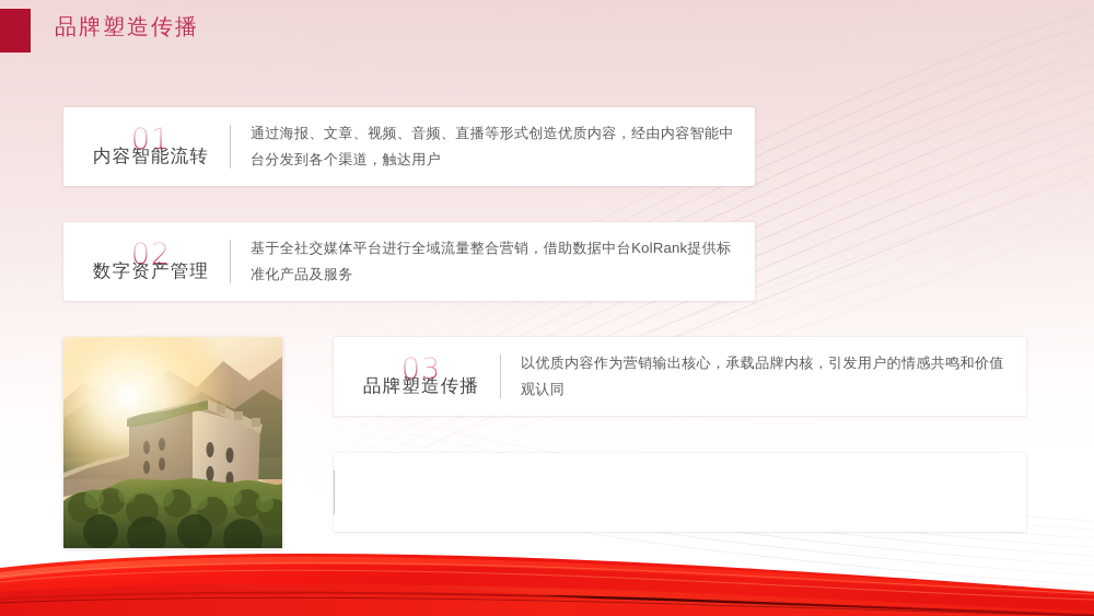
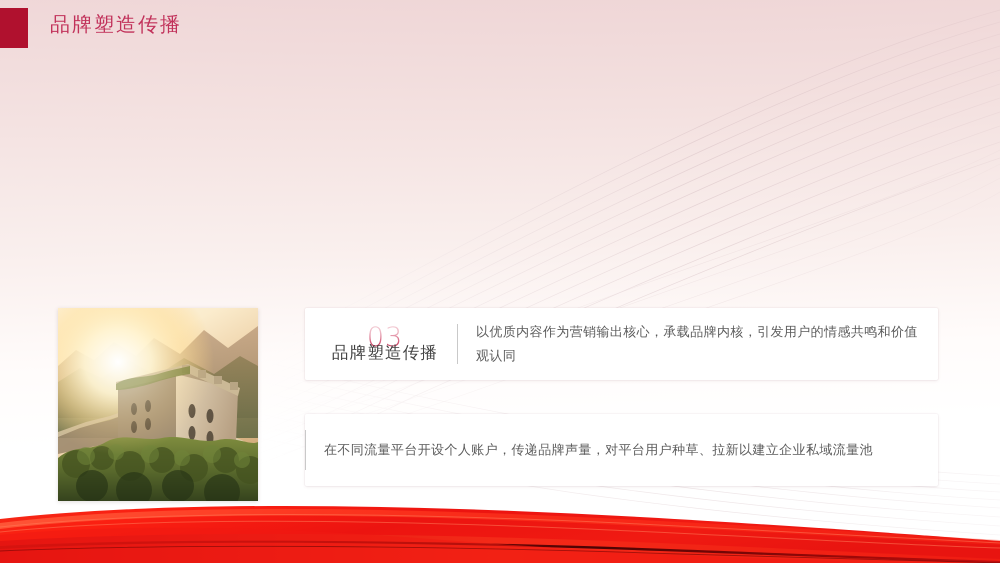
  品牌塑造传播
- 01
- 内容智能流转
- 通过海报、文章、视频、音频、直播等形式创造优质内容，经由内容智能中台分发到各个渠道，触达用户
- 02
- 数字资产管理
- 基于全社交媒体平台进行全域流量整合营销，借助数据中台KolRank提供标准化产品及服务
  03
  品牌塑造传播
  以优质内容作为营销输出核心，承载品牌内核，引发用户的情感共鸣和价值观认同
+ 在不同流量平台开设个人账户，传递品牌声量，对平台用户种草、拉新以建立企业私域流量池
